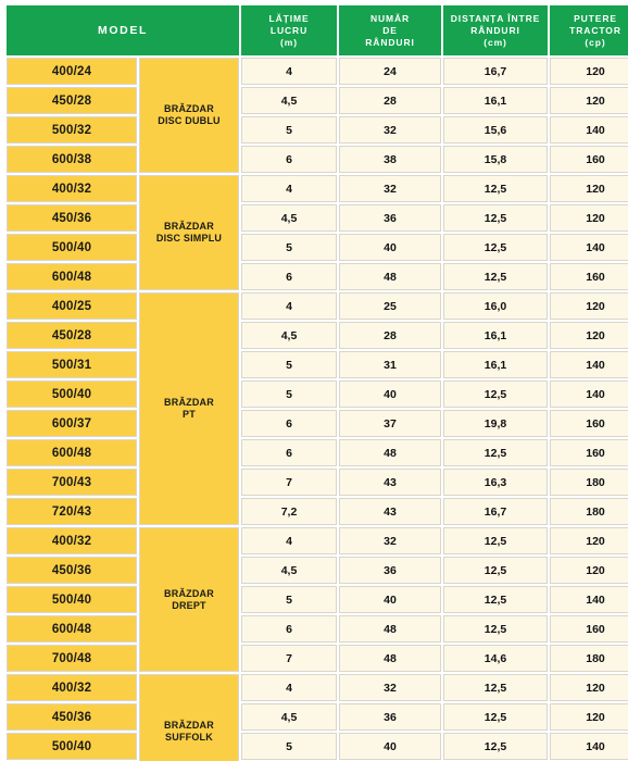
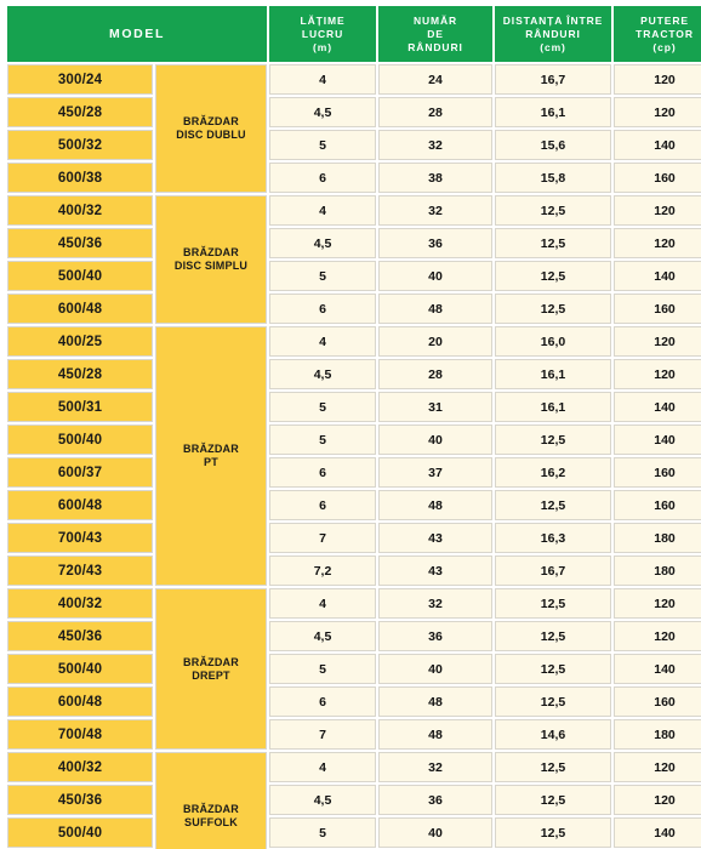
  MODEL	LĂȚIME LUCRU (m)	NUMĂR DE RÂNDURI	DISTANȚA ÎNTRE RÂNDURI (cm)	PUTERE TRACTOR (cp)
- 400/24	BRĂZDARDISC DUBLU	4	24	16,7	120
+ 300/24	BRĂZDARDISC DUBLU	4	24	16,7	120
  450/28	4,5	28	16,1	120
  500/32	5	32	15,6	140
  600/38	6	38	15,8	160
  400/32	BRĂZDARDISC SIMPLU	4	32	12,5	120
  450/36	4,5	36	12,5	120
  500/40	5	40	12,5	140
  600/48	6	48	12,5	160
- 400/25	BRĂZDARPT	4	25	16,0	120
+ 400/25	BRĂZDARPT	4	20	16,0	120
  450/28	4,5	28	16,1	120
  500/31	5	31	16,1	140
  500/40	5	40	12,5	140
- 600/37	6	37	19,8	160
+ 600/37	6	37	16,2	160
  600/48	6	48	12,5	160
  700/43	7	43	16,3	180
  720/43	7,2	43	16,7	180
  400/32	BRĂZDARDREPT	4	32	12,5	120
  450/36	4,5	36	12,5	120
  500/40	5	40	12,5	140
  600/48	6	48	12,5	160
  700/48	7	48	14,6	180
  400/32	BRĂZDARSUFFOLK	4	32	12,5	120
  450/36	4,5	36	12,5	120
  500/40	5	40	12,5	140
